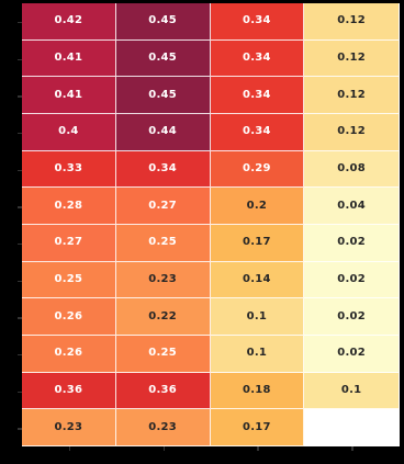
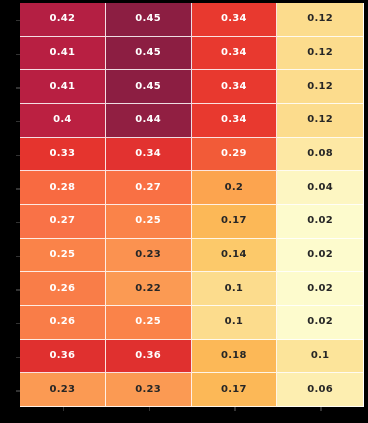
  0.42
  0.45
  0.34
  0.12
  0.41
  0.45
  0.34
  0.12
  0.41
  0.45
  0.34
  0.12
  0.4
  0.44
  0.34
  0.12
  0.33
  0.34
  0.29
  0.08
  0.28
  0.27
  0.2
  0.04
  0.27
  0.25
  0.17
  0.02
  0.25
  0.23
  0.14
  0.02
  0.26
  0.22
  0.1
  0.02
  0.26
  0.25
  0.1
  0.02
  0.36
  0.36
  0.18
  0.1
  0.23
  0.23
  0.17
+ 0.06
